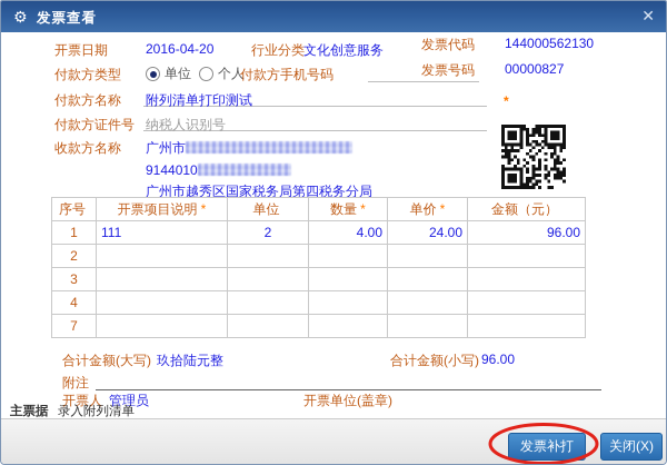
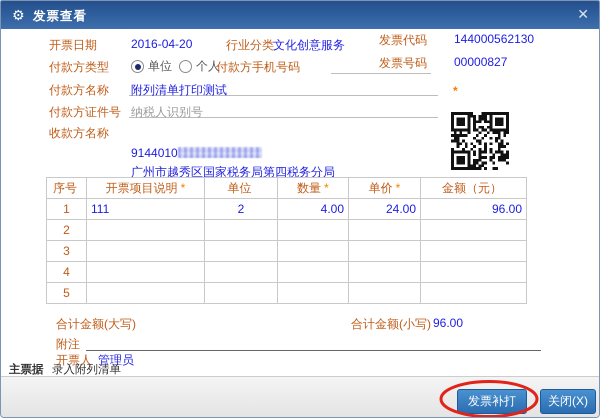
  ⚙
  发票查看
  ✕
  开票日期
  2016-04-20
  行业分类
  文化创意服务
  发票代码
  144000562130
  发票号码
  00000827
  付款方类型
  单位
  个人
  付款方手机号码
  付款方名称
  附列清单打印测试
  *
  付款方证件号
  纳税人识别号
  收款方名称
- 广州市
  9144010
  广州市越秀区国家税务局第四税务分局
  序号	开票项目说明 *	单位	数量 *	单价 *	金额（元）
  1	111	2	4.00	24.00	96.00
  2
  3
  4
- 7
+ 5
  合计金额(大写)
- 玖拾陆元整
  合计金额(小写)
  96.00
  附注
  开票人
  管理员
- 开票单位(盖章)
  主票据
  录入附列清单
  发票补打
  关闭(X)
